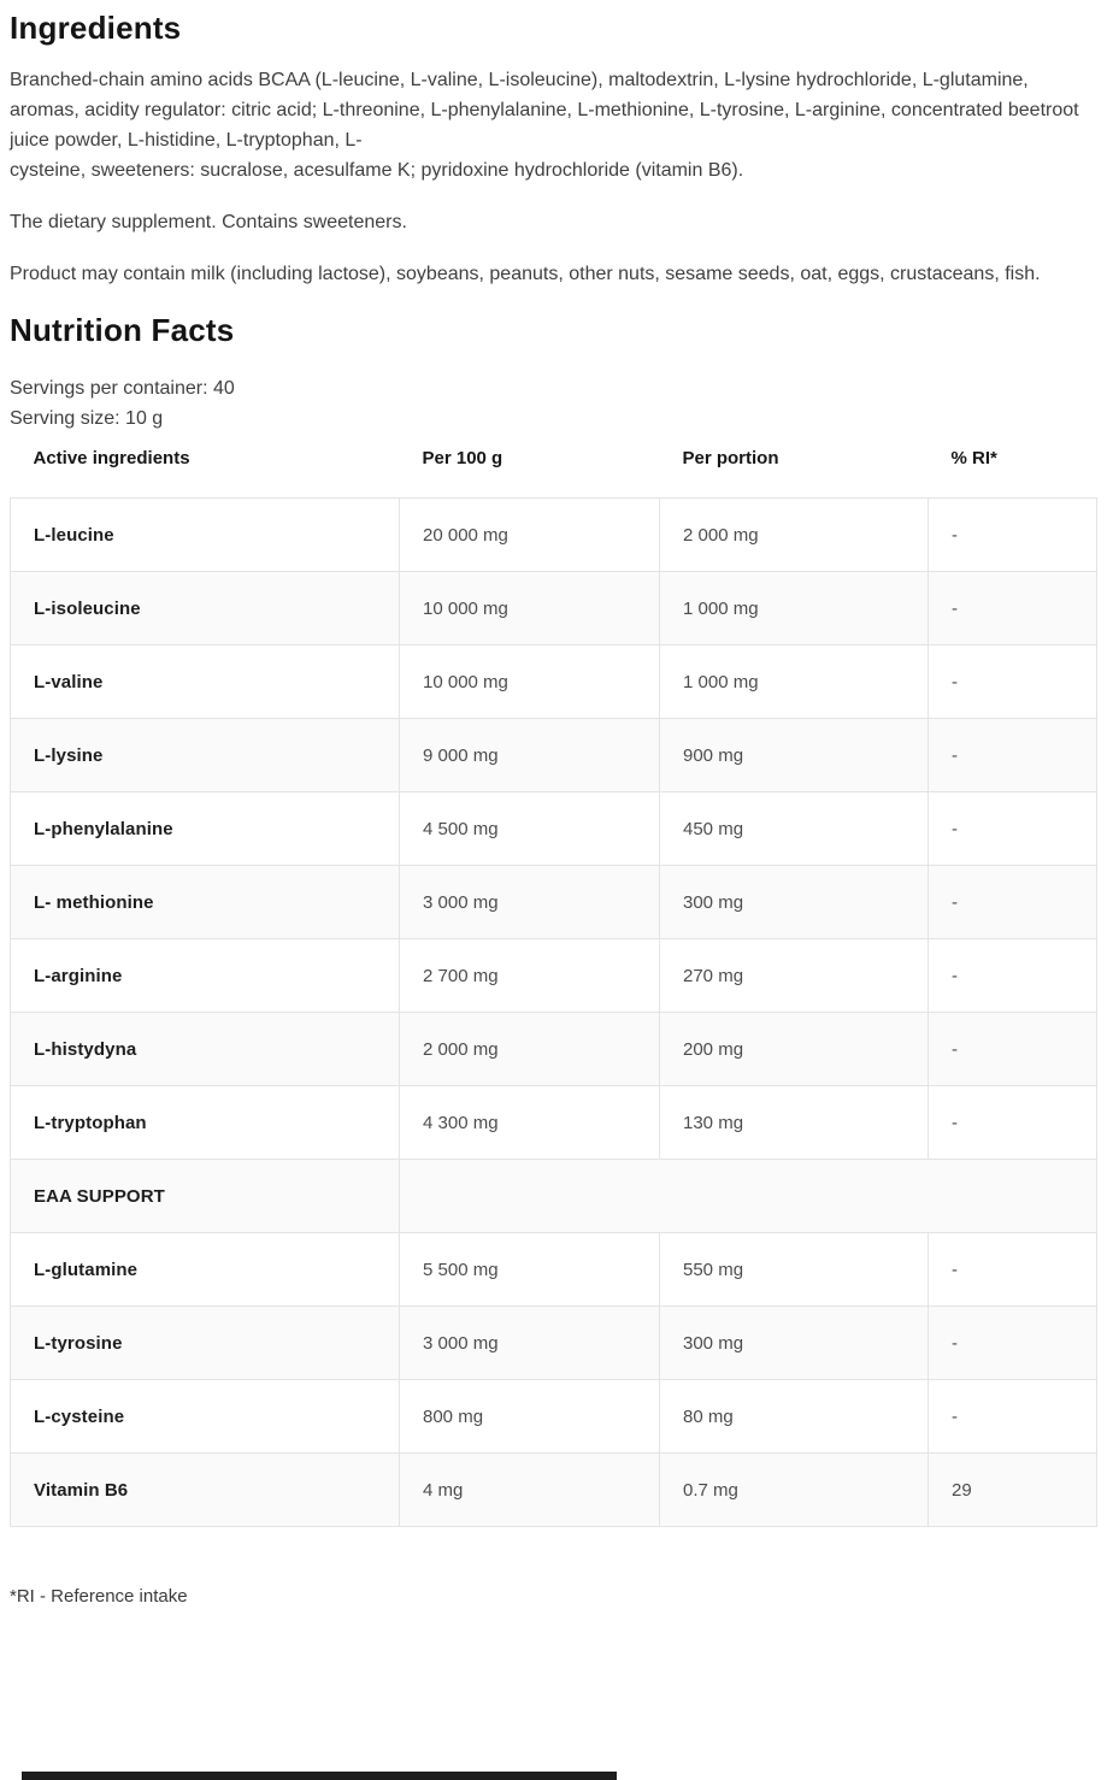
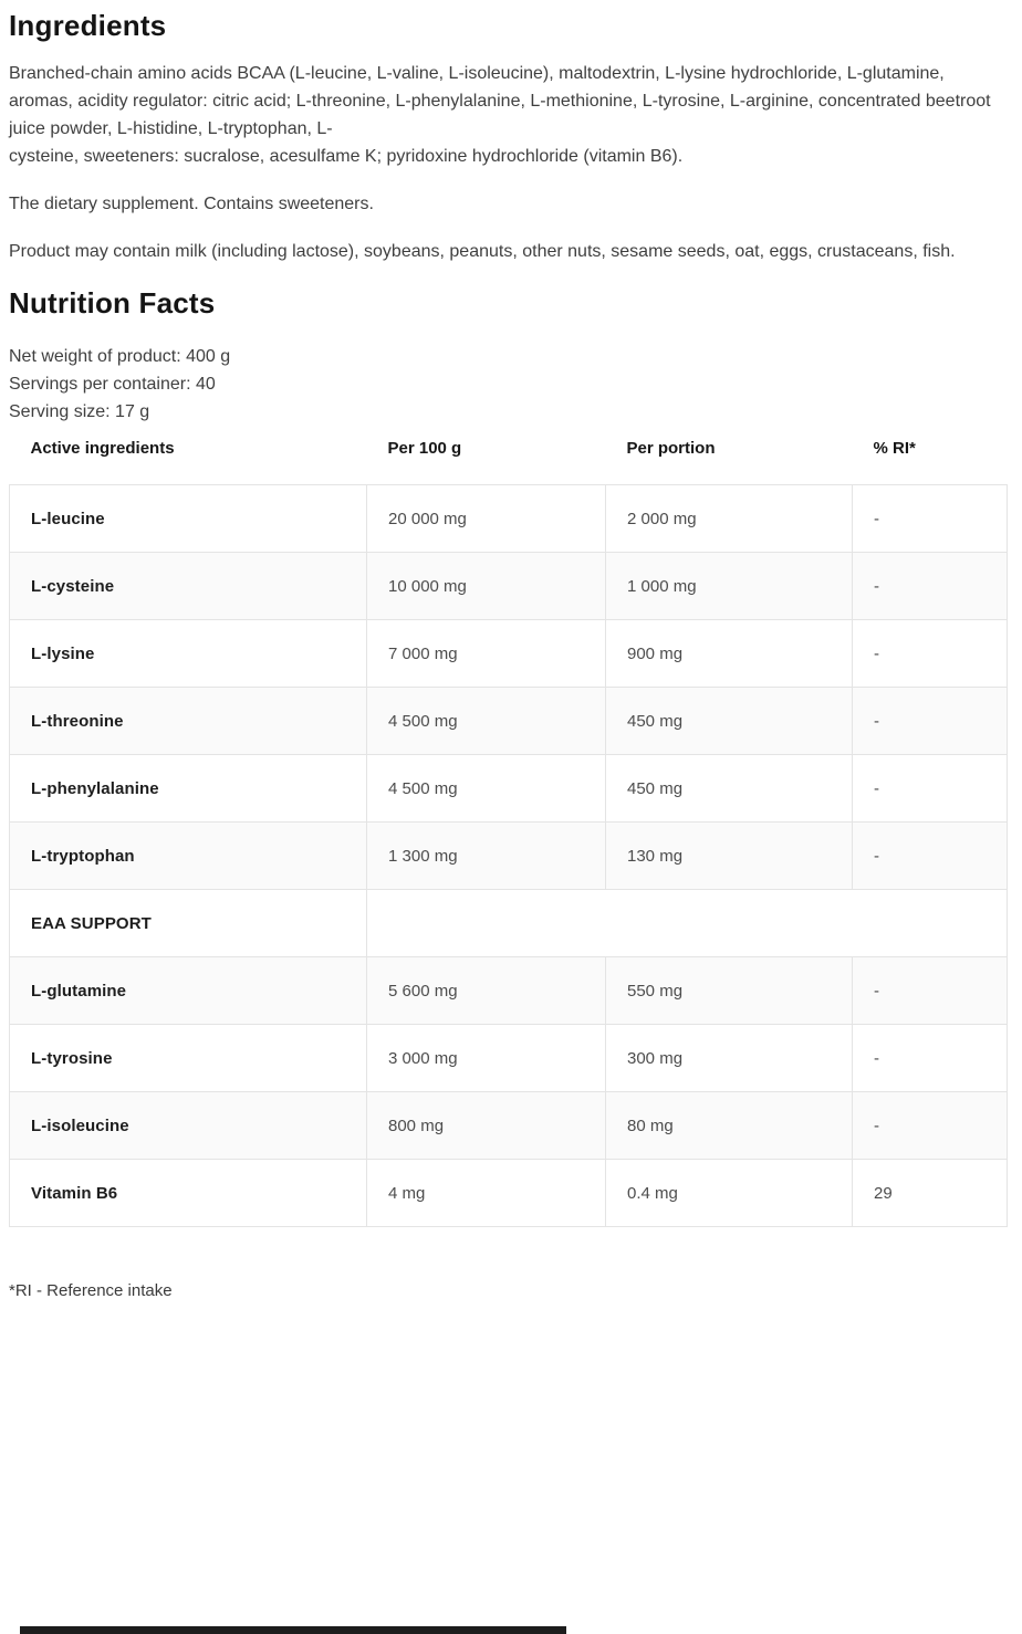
  Ingredients
  Branched-chain amino acids BCAA (L-leucine, L-valine, L-isoleucine), maltodextrin, L-lysine hydrochloride, L-glutamine, aromas, acidity regulator: citric acid; L-threonine, L-phenylalanine, L-methionine, L-tyrosine, L-arginine, concentrated beetroot juice powder, L-histidine, L-tryptophan, L-
  cysteine, sweeteners: sucralose, acesulfame K; pyridoxine hydrochloride (vitamin B6).
  The dietary supplement. Contains sweeteners.
  Product may contain milk (including lactose), soybeans, peanuts, other nuts, sesame seeds, oat, eggs, crustaceans, fish.
  Nutrition Facts
+ Net weight of product: 400 g
  Servings per container: 40
- Serving size: 10 g
+ Serving size: 17 g
  Active ingredients	Per 100 g	Per portion	% RI*
  L-leucine	20 000 mg	2 000 mg	-
- L-isoleucine	10 000 mg	1 000 mg	-
+ L-cysteine	10 000 mg	1 000 mg	-
- L-valine	10 000 mg	1 000 mg	-
- L-lysine	9 000 mg	900 mg	-
+ L-lysine	7 000 mg	900 mg	-
+ L-threonine	4 500 mg	450 mg	-
  L-phenylalanine	4 500 mg	450 mg	-
- L- methionine	3 000 mg	300 mg	-
- L-arginine	2 700 mg	270 mg	-
- L-histydyna	2 000 mg	200 mg	-
- L-tryptophan	4 300 mg	130 mg	-
+ L-tryptophan	1 300 mg	130 mg	-
  EAA SUPPORT
- L-glutamine	5 500 mg	550 mg	-
+ L-glutamine	5 600 mg	550 mg	-
  L-tyrosine	3 000 mg	300 mg	-
- L-cysteine	800 mg	80 mg	-
+ L-isoleucine	800 mg	80 mg	-
- Vitamin B6	4 mg	0.7 mg	29
+ Vitamin B6	4 mg	0.4 mg	29
  *RI - Reference intake
